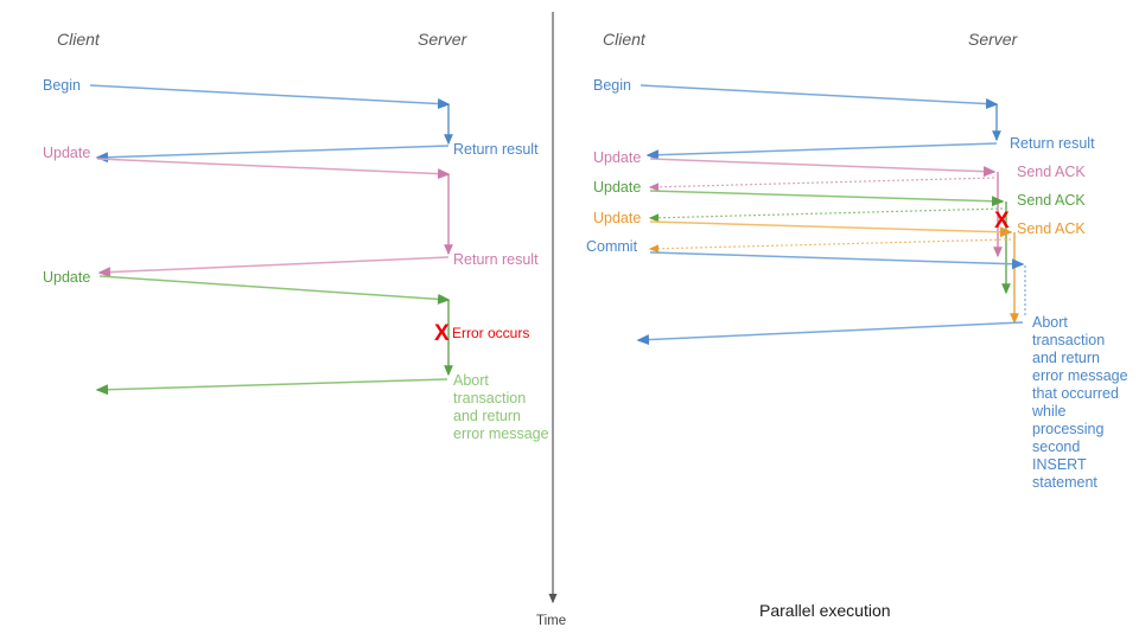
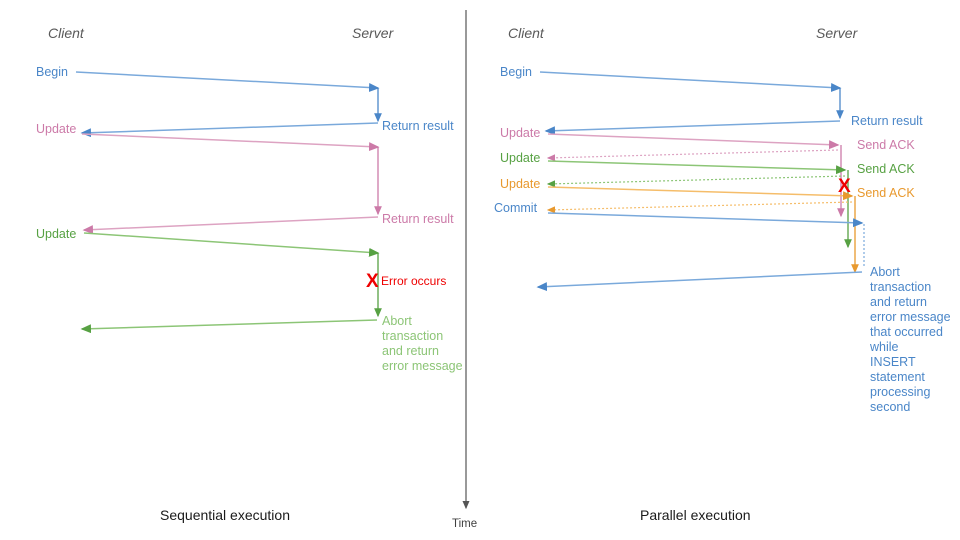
  Client
  Server
  Begin
  Return result
  Update
  Return result
  Update
  X
  Error occurs
  Abort
  transaction
  and return
  error message
+ Sequential execution
  Time
  Client
  Server
  Begin
  Return result
  Update
  Send ACK
  Update
  Send ACK
  Update
  Send ACK
  Commit
  X
  Abort
  transaction
  and return
  error message
  that occurred
  while
- processing
+ INSERT
- second
+ statement
- INSERT
+ processing
- statement
+ second
  Parallel execution
